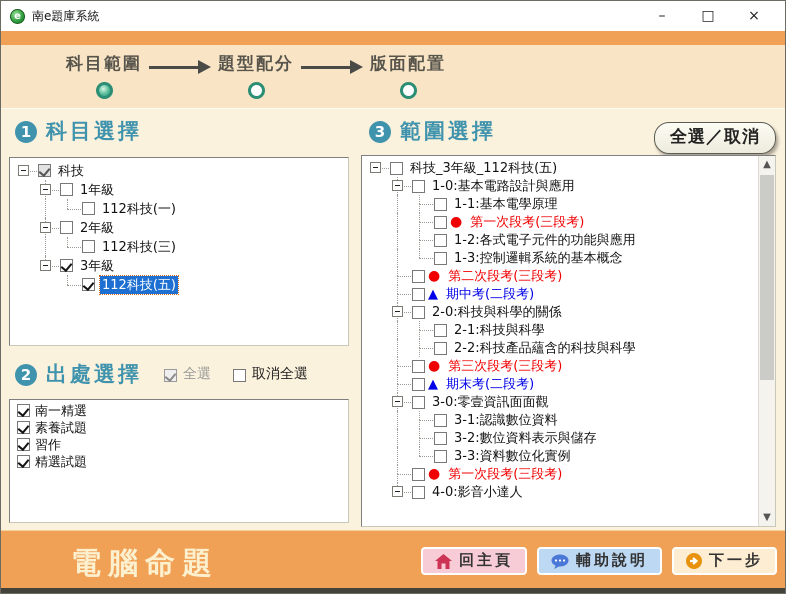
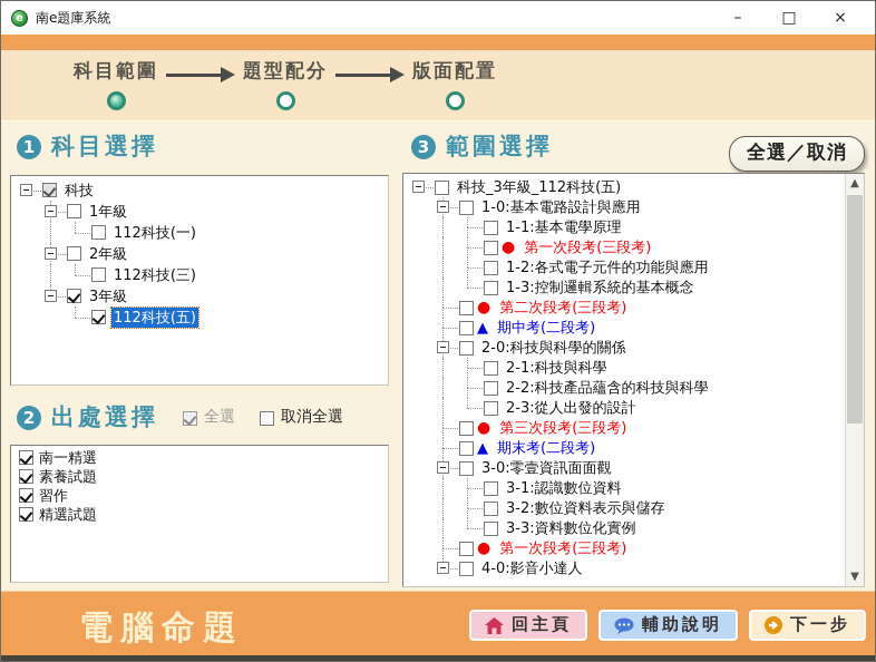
  e
  南e題庫系統
  –
  □
  ×
  科目範圍
  題型配分
  版面配置
  1
  科目選擇
  科技
  1年級
  112科技(一)
  2年級
  112科技(三)
  3年級
  112科技(五)
  2
  出處選擇
  全選
  取消全選
  南一精選
  素養試題
  習作
  精選試題
  3
  範圍選擇
  全選／取消
  科技_3年級_112科技(五)
  1-0:基本電路設計與應用
  1-1:基本電學原理
  ●
  第一次段考(三段考)
  1-2:各式電子元件的功能與應用
  1-3:控制邏輯系統的基本概念
  ●
  第二次段考(三段考)
  ▲
  期中考(二段考)
  2-0:科技與科學的關係
  2-1:科技與科學
  2-2:科技產品蘊含的科技與科學
+ 2-3:從人出發的設計
  ●
  第三次段考(三段考)
  ▲
  期末考(二段考)
  3-0:零壹資訊面面觀
  3-1:認識數位資料
  3-2:數位資料表示與儲存
  3-3:資料數位化實例
  ●
  第一次段考(三段考)
  4-0:影音小達人
  ▲
  ▼
  電腦命題
  回主頁
  輔助說明
  下一步
